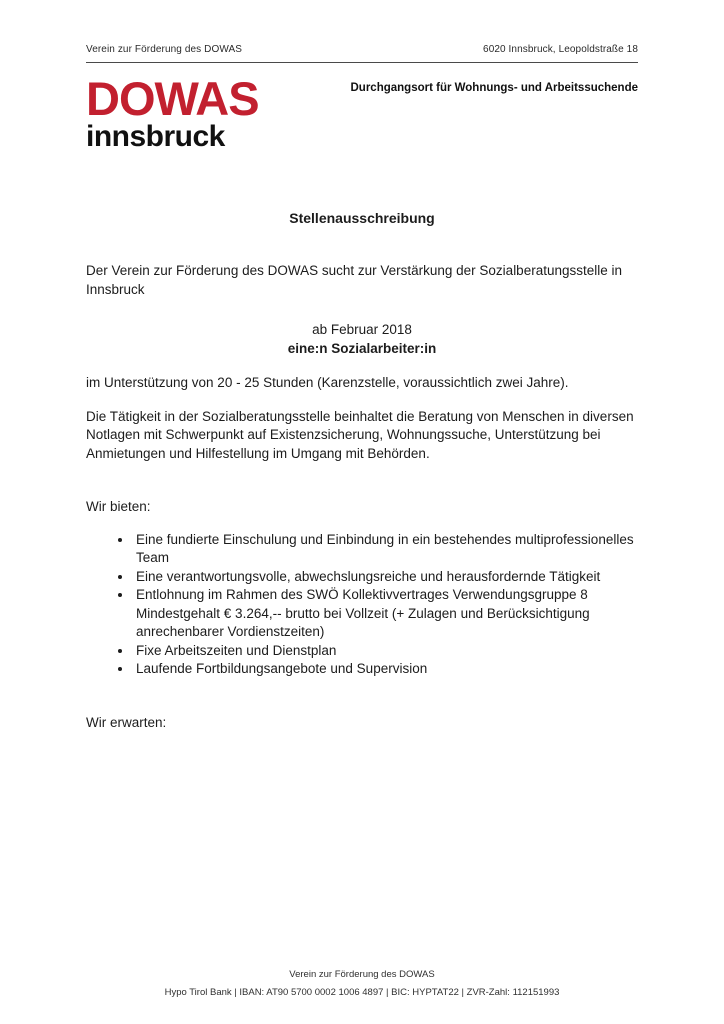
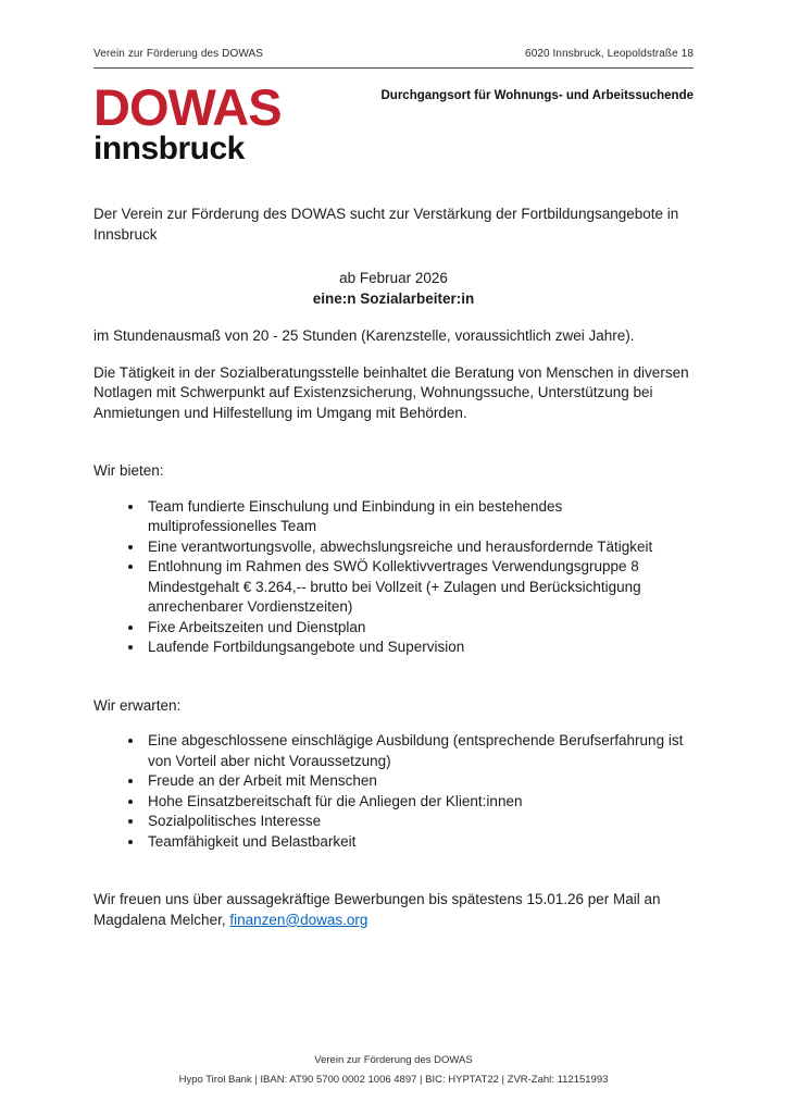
  Verein zur Förderung des DOWAS
  6020 Innsbruck, Leopoldstraße 18
  DOWAS
  innsbruck
  Durchgangsort für Wohnungs- und Arbeitssuchende
- Stellenausschreibung
- Der Verein zur Förderung des DOWAS sucht zur Verstärkung der Sozialberatungsstelle in Innsbruck
+ Der Verein zur Förderung des DOWAS sucht zur Verstärkung der Fortbildungsangebote in Innsbruck
- ab Februar 2018
+ ab Februar 2026
  eine:n Sozialarbeiter:in
- im Unterstützung von 20 - 25 Stunden (Karenzstelle, voraussichtlich zwei Jahre).
+ im Stundenausmaß von 20 - 25 Stunden (Karenzstelle, voraussichtlich zwei Jahre).
  Die Tätigkeit in der Sozialberatungsstelle beinhaltet die Beratung von Menschen in diversen Notlagen mit Schwerpunkt auf Existenzsicherung, Wohnungssuche, Unterstützung bei Anmietungen und Hilfestellung im Umgang mit Behörden.
  Wir bieten:
- Eine fundierte Einschulung und Einbindung in ein bestehendes multiprofessionelles Team
+ Team fundierte Einschulung und Einbindung in ein bestehendes multiprofessionelles Team
  Eine verantwortungsvolle, abwechslungsreiche und herausfordernde Tätigkeit
  Entlohnung im Rahmen des SWÖ Kollektivvertrages Verwendungsgruppe 8 Mindestgehalt € 3.264,-- brutto bei Vollzeit (+ Zulagen und Berücksichtigung anrechenbarer Vordienstzeiten)
  Fixe Arbeitszeiten und Dienstplan
  Laufende Fortbildungsangebote und Supervision
  Wir erwarten:
+ Eine abgeschlossene einschlägige Ausbildung (entsprechende Berufserfahrung ist von Vorteil aber nicht Voraussetzung)
+ Freude an der Arbeit mit Menschen
+ Hohe Einsatzbereitschaft für die Anliegen der Klient:innen
+ Sozialpolitisches Interesse
+ Teamfähigkeit und Belastbarkeit
+ Wir freuen uns über aussagekräftige Bewerbungen bis spätestens 15.01.26 per Mail an Magdalena Melcher, finanzen@dowas.org
  Verein zur Förderung des DOWAS
  Hypo Tirol Bank | IBAN: AT90 5700 0002 1006 4897 | BIC: HYPTAT22 | ZVR-Zahl: 112151993
